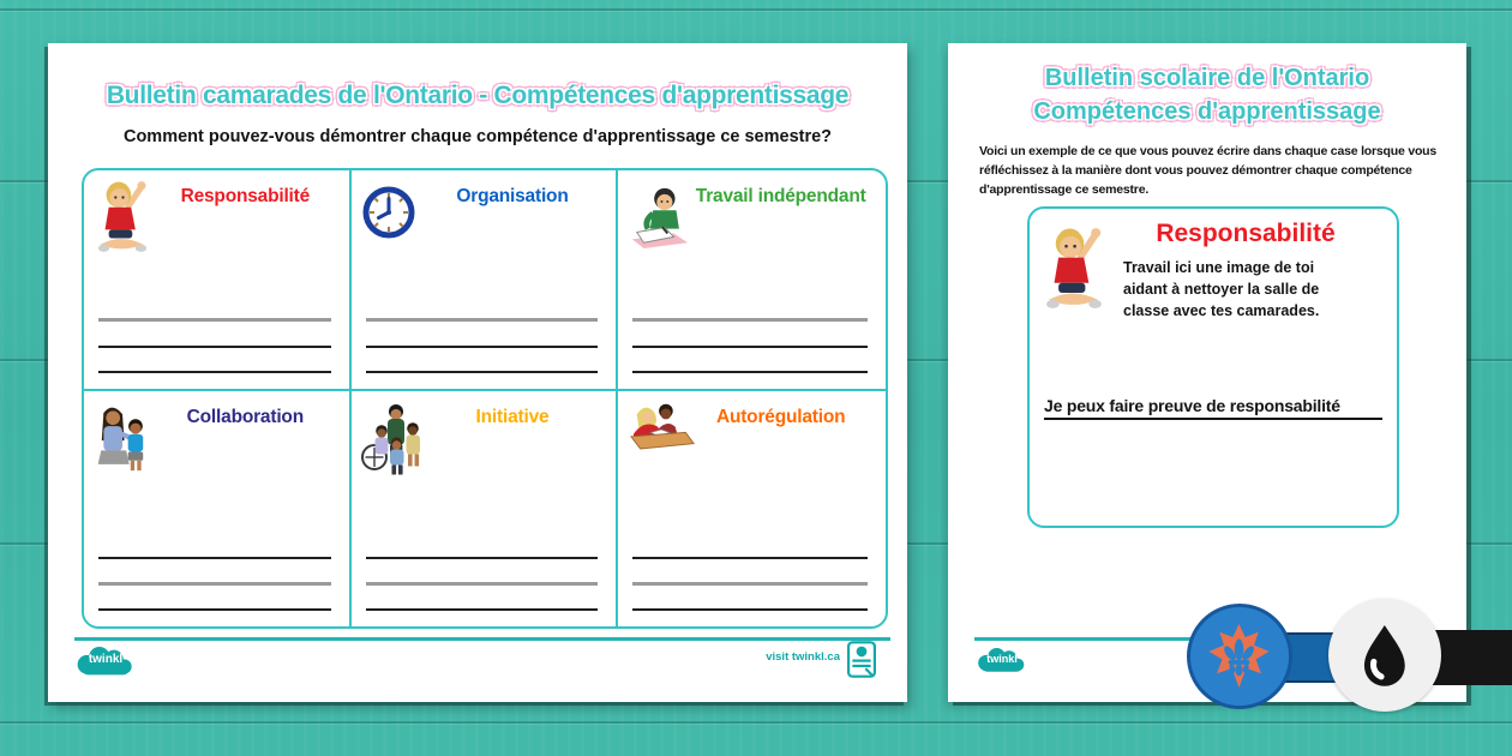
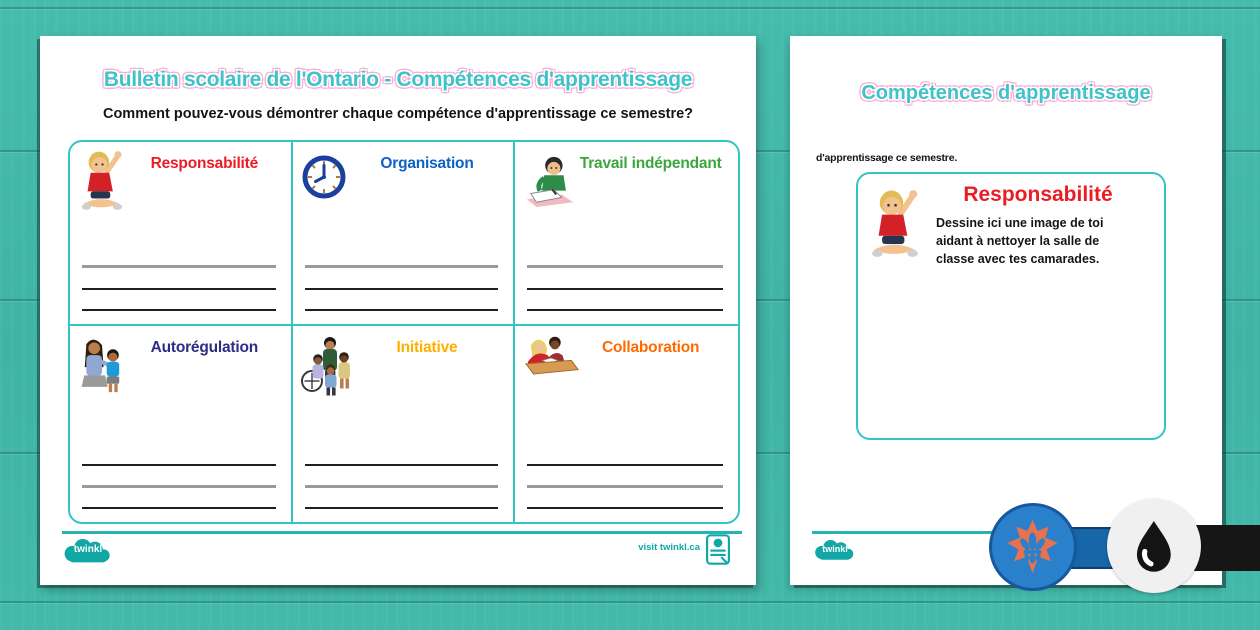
- Bulletin camarades de l'Ontario - Compétences d'apprentissage
+ Bulletin scolaire de l'Ontario - Compétences d'apprentissage
  Comment pouvez-vous démontrer chaque compétence d'apprentissage ce semestre?
  Responsabilité
  Organisation
  Travail indépendant
- Collaboration
+ Autorégulation
  Initiative
- Autorégulation
+ Collaboration
  twinkl
  visit twinkl.ca
- Bulletin scolaire de l'Ontario
  Compétences d'apprentissage
- Voici un exemple de ce que vous pouvez écrire dans chaque case lorsque vous
- réfléchissez à la manière dont vous pouvez démontrer chaque compétence
  d'apprentissage ce semestre.
  Responsabilité
- Travail ici une image de toi
+ Dessine ici une image de toi
  aidant à nettoyer la salle de
  classe avec tes camarades.
- Je peux faire preuve de responsabilité
  twinkl
